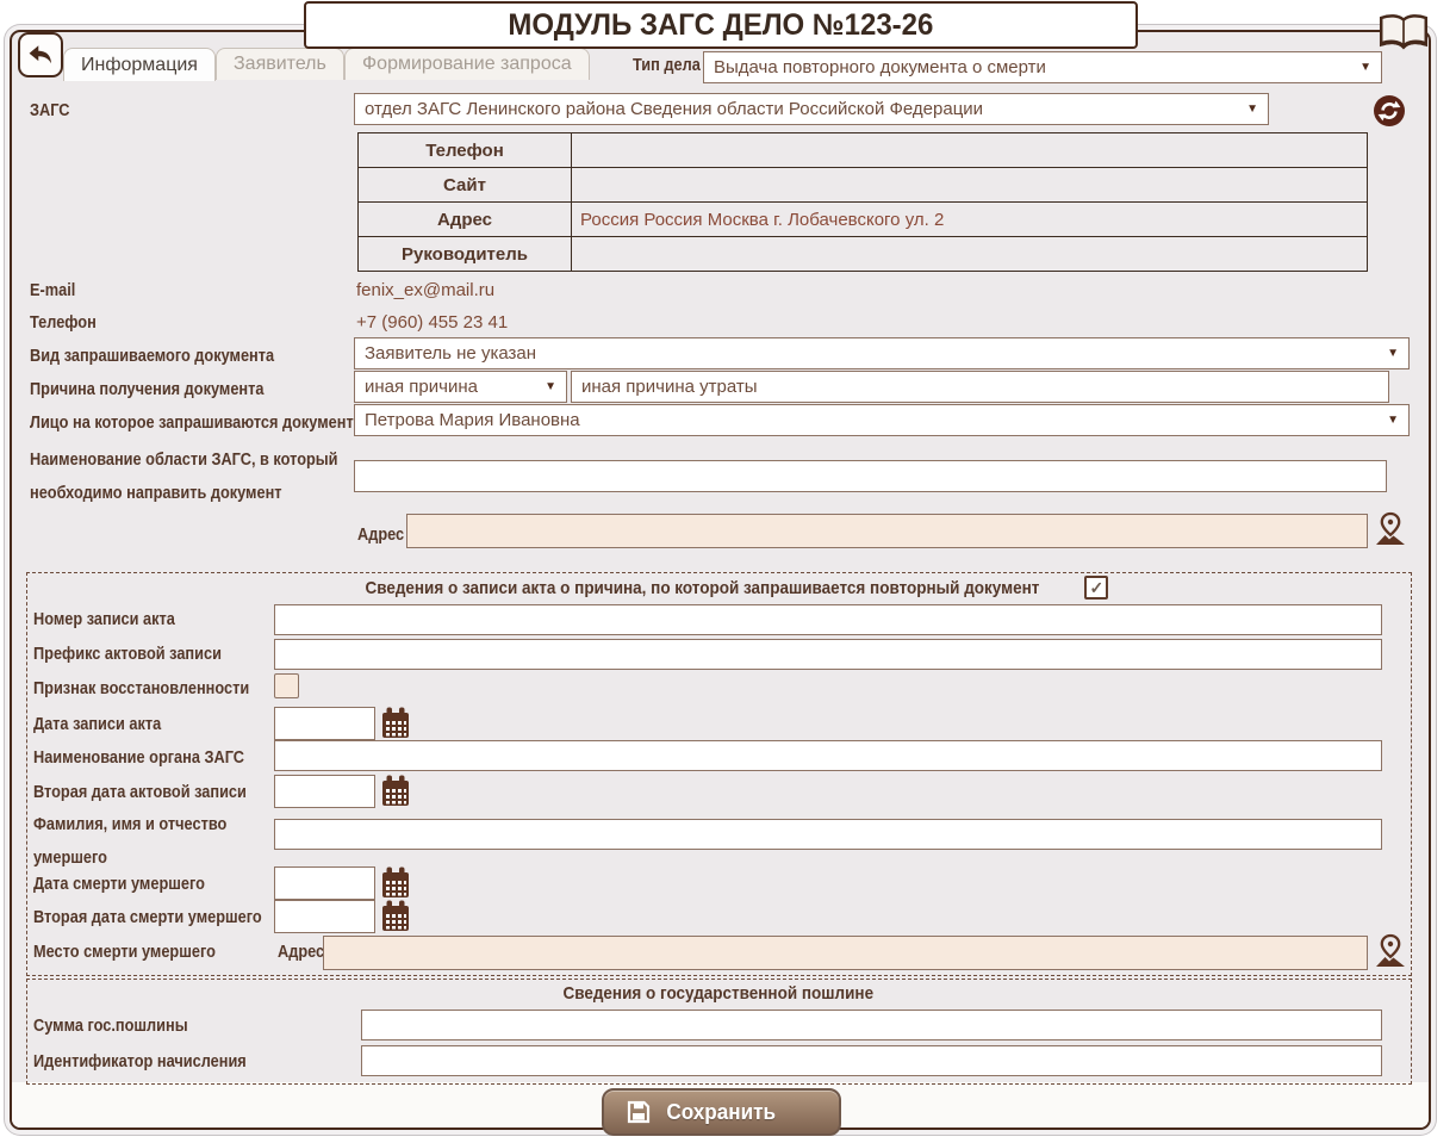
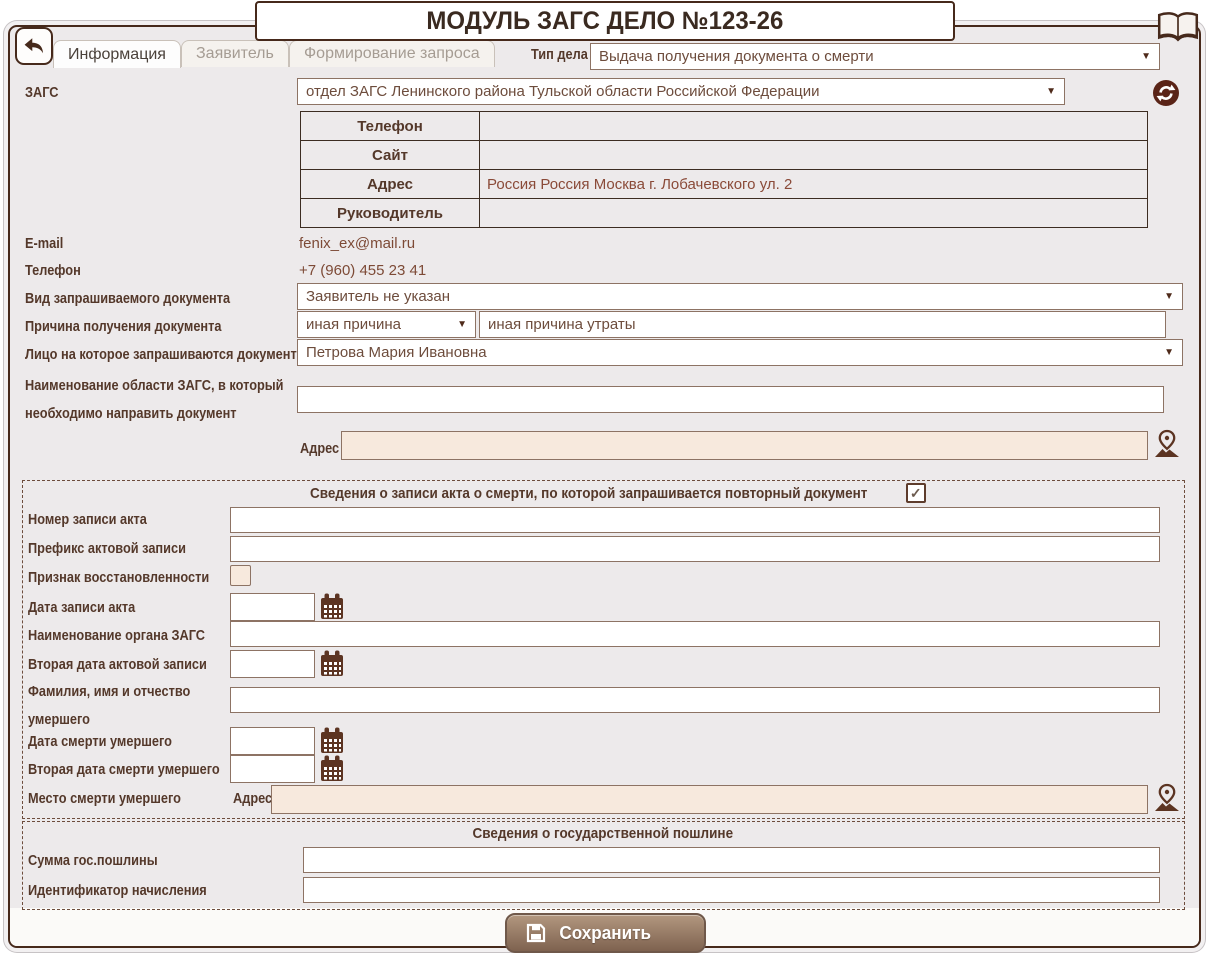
  МОДУЛЬ ЗАГС ДЕЛО №123-26
  Информация
  Заявитель
  Формирование запроса
  Тип дела
- Выдача повторного документа о смерти
+ Выдача получения документа о смерти
  ▼
  ЗАГС
- отдел ЗАГС Ленинского района Сведения области Российской Федерации
+ отдел ЗАГС Ленинского района Тульской области Российской Федерации
  ▼
  Телефон
  Сайт
  Адрес	Россия Россия Москва г. Лобачевского ул. 2
  Руководитель
  E-mail
  fenix_ex@mail.ru
  Телефон
  +7 (960) 455 23 41
  Вид запрашиваемого документа
  Заявитель не указан
  ▼
  Причина получения документа
  иная причина
  ▼
  иная причина утраты
  Лицо на которое запрашиваются документ
  Петрова Мария Ивановна
  ▼
  Наименование области ЗАГС, в который
  необходимо направить документ
  Адрес
- Сведения о записи акта о причина, по которой запрашивается повторный документ
+ Сведения о записи акта о смерти, по которой запрашивается повторный документ
  Номер записи акта
  Префикс актовой записи
  Признак восстановленности
  Дата записи акта
  Наименование органа ЗАГС
  Вторая дата актовой записи
  Фамилия, имя и отчество
  умершего
  Дата смерти умершего
  Вторая дата смерти умершего
  Место смерти умершего
  Адрес
  Сведения о государственной пошлине
  Сумма гос.пошлины
  Идентификатор начисления
  Сохранить
